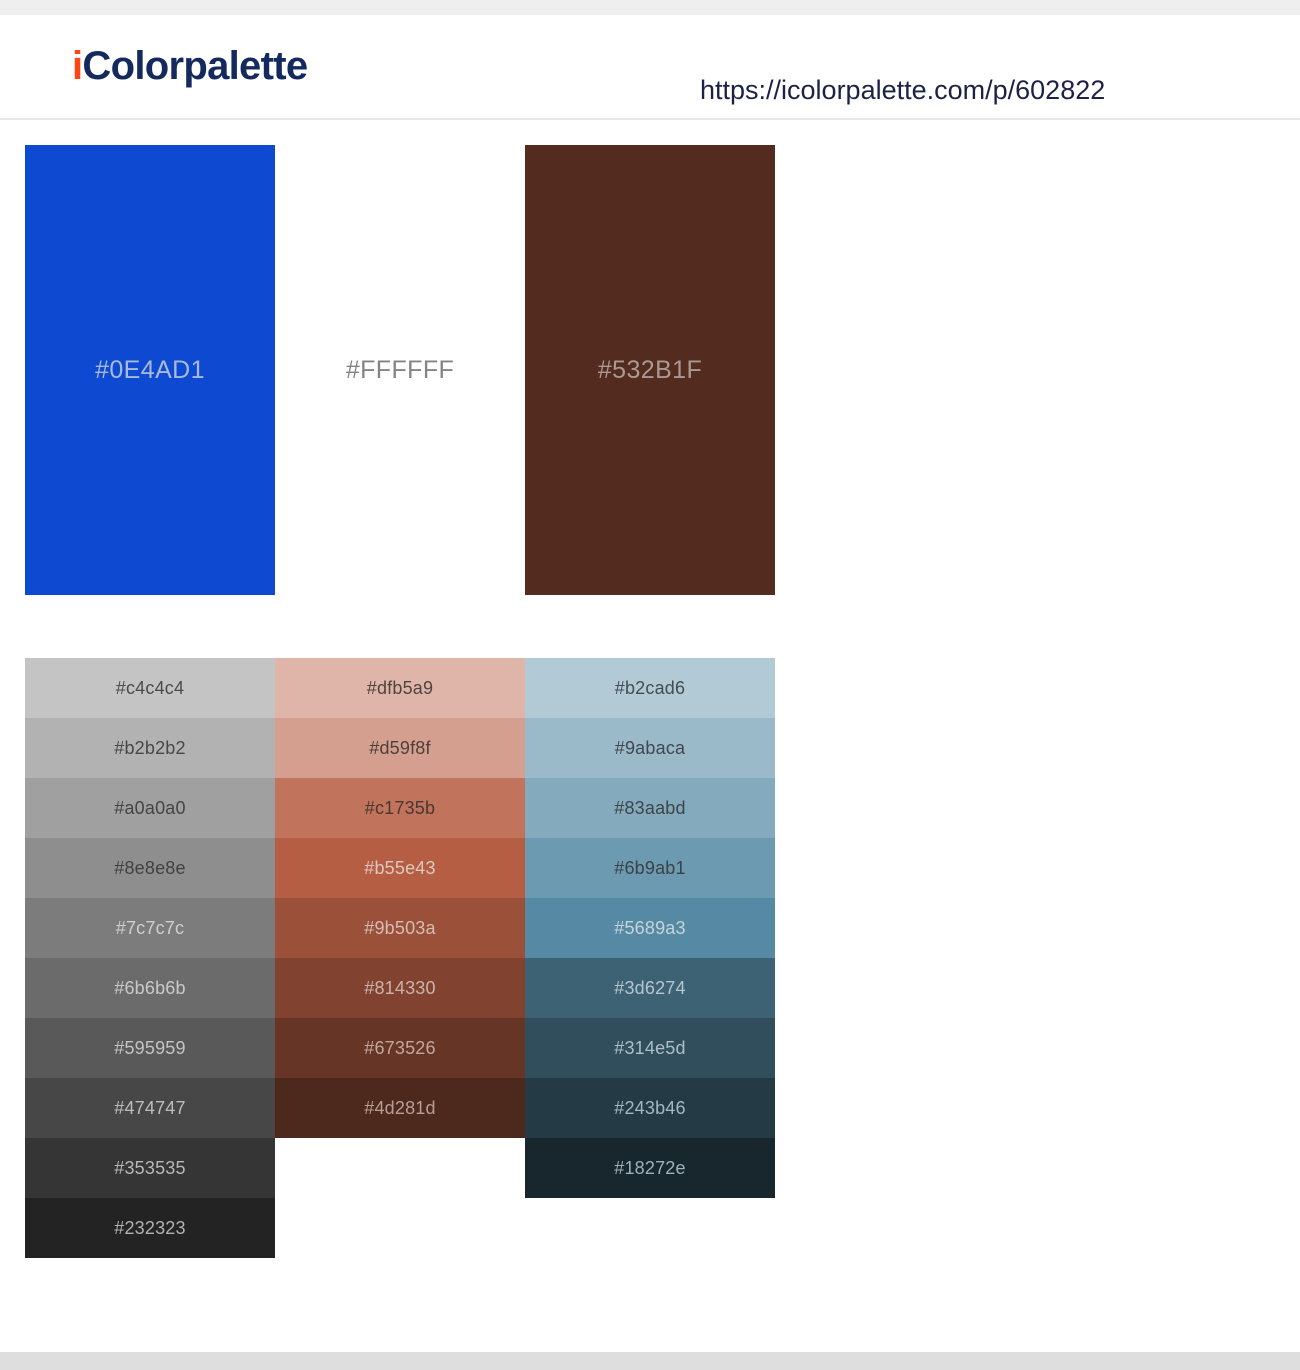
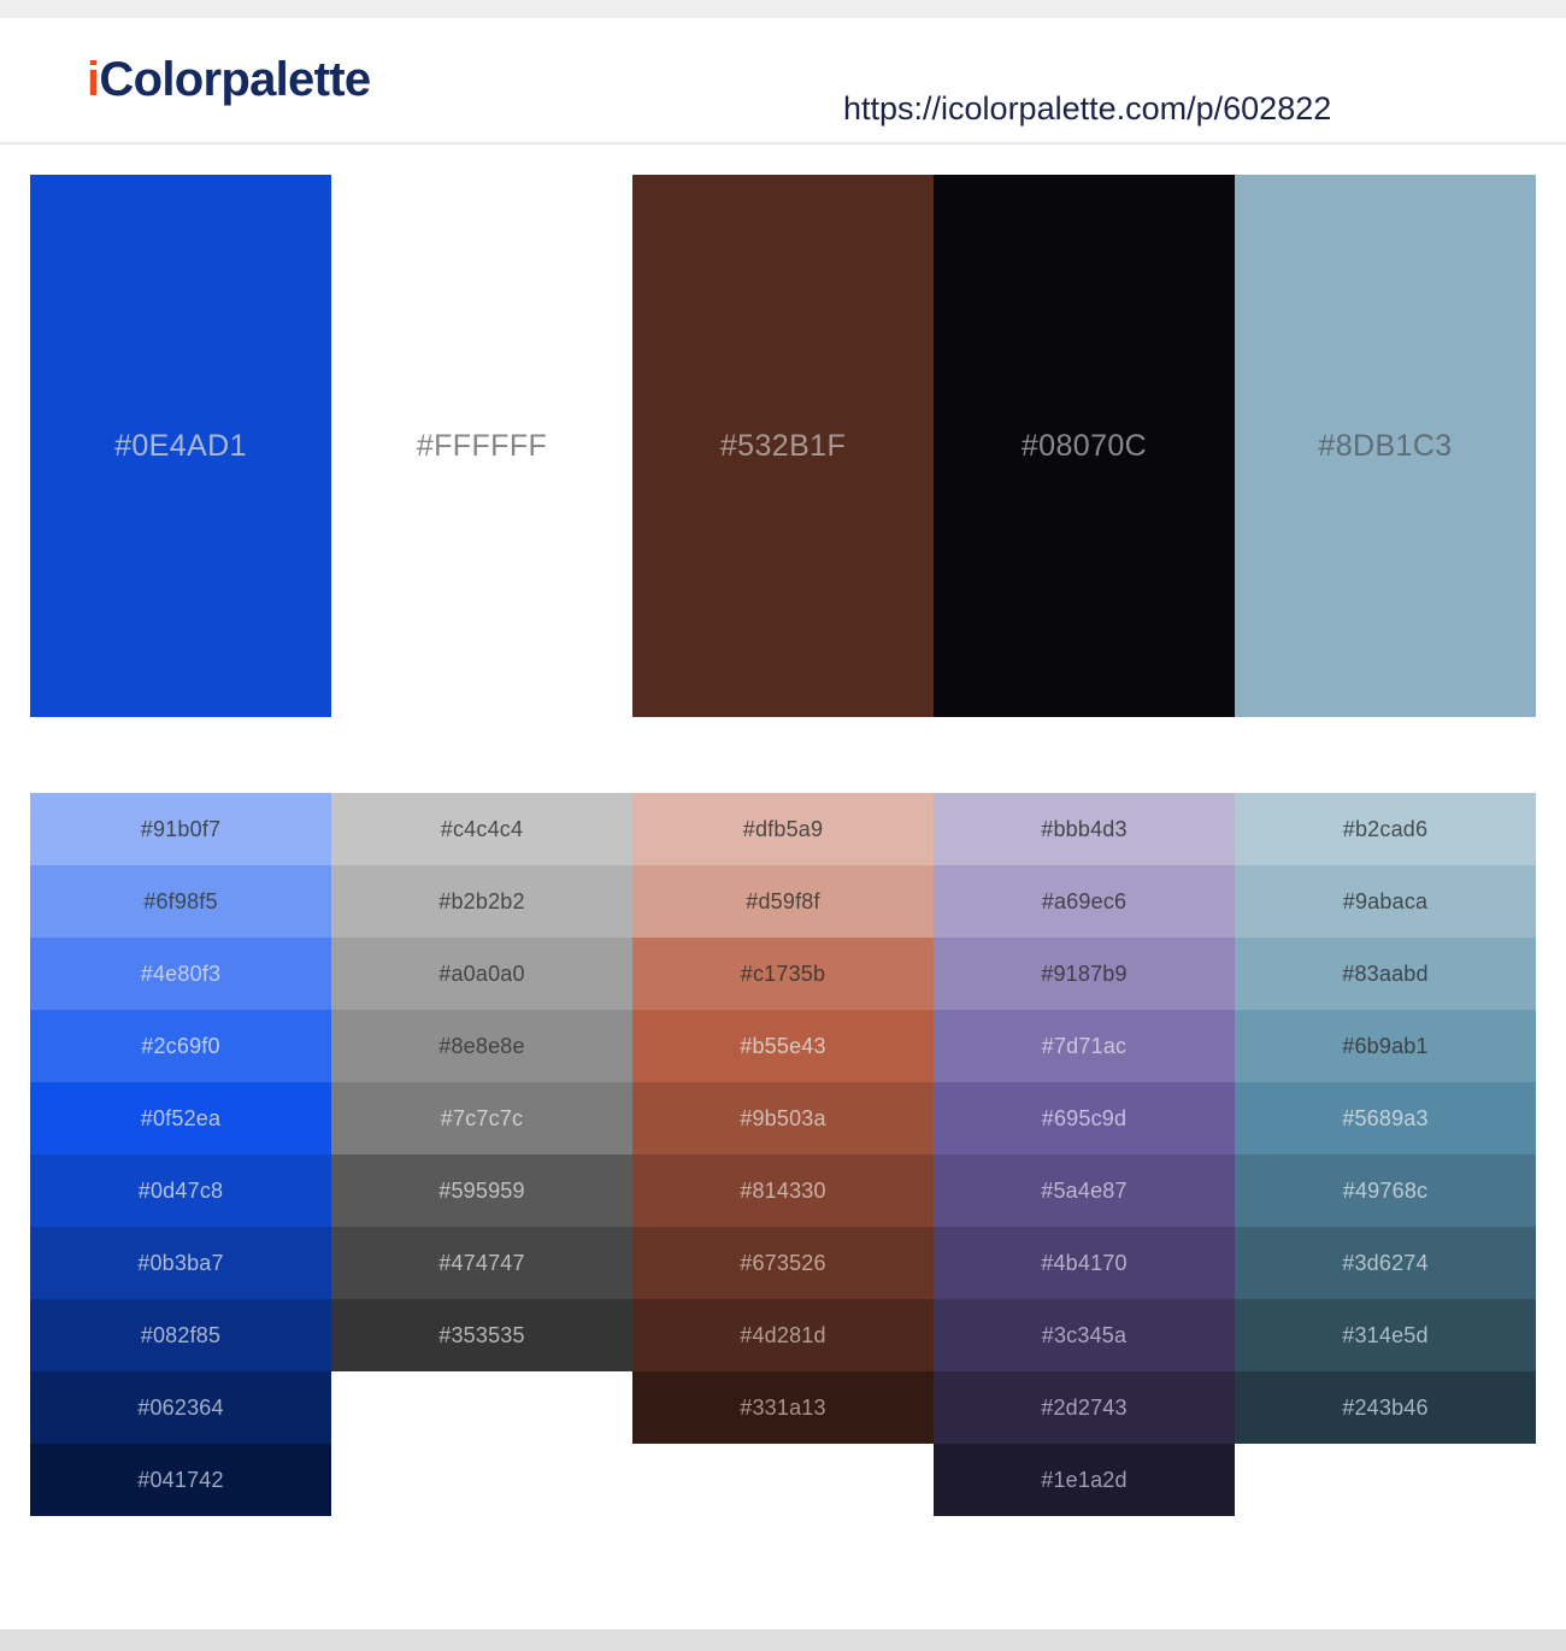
  iColorpalette
  https://icolorpalette.com/p/602822
  #0E4AD1
  #FFFFFF
  #532B1F
+ #08070C
+ #8DB1C3
+ #91b0f7
+ #6f98f5
+ #4e80f3
+ #2c69f0
+ #0f52ea
+ #0d47c8
+ #0b3ba7
+ #082f85
+ #062364
+ #041742
  #c4c4c4
  #b2b2b2
  #a0a0a0
  #8e8e8e
  #7c7c7c
- #6b6b6b
  #595959
  #474747
  #353535
- #232323
  #dfb5a9
  #d59f8f
  #c1735b
  #b55e43
  #9b503a
  #814330
  #673526
  #4d281d
+ #331a13
+ #bbb4d3
+ #a69ec6
+ #9187b9
+ #7d71ac
+ #695c9d
+ #5a4e87
+ #4b4170
+ #3c345a
+ #2d2743
+ #1e1a2d
  #b2cad6
  #9abaca
  #83aabd
  #6b9ab1
  #5689a3
+ #49768c
  #3d6274
  #314e5d
  #243b46
- #18272e
